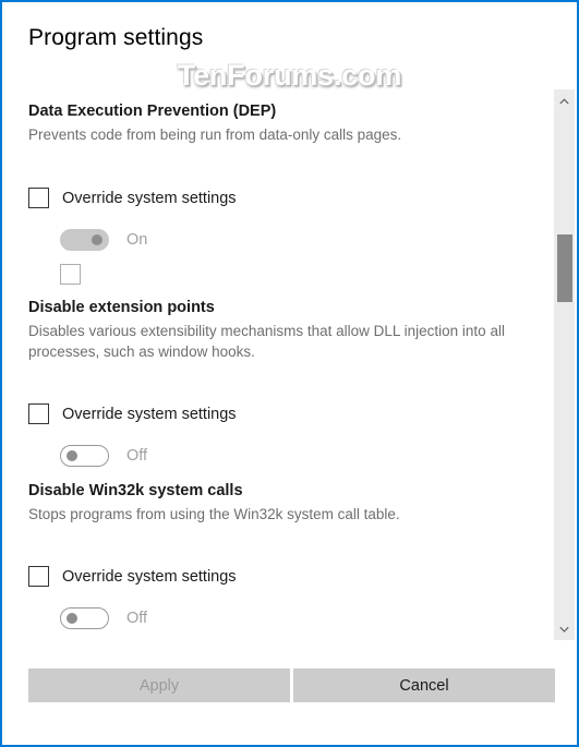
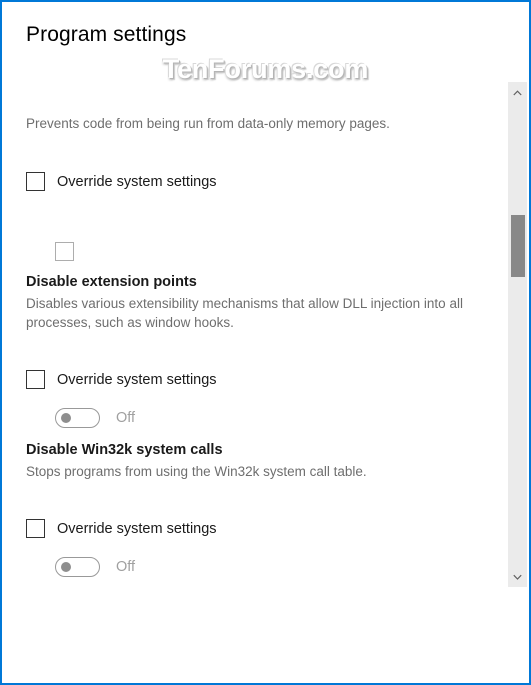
  Program settings
  TenForums.com
- Data Execution Prevention (DEP)
- Prevents code from being run from data-only calls pages.
+ Prevents code from being run from data-only memory pages.
  Override system settings
- On
  Disable extension points
  Disables various extensibility mechanisms that allow DLL injection into all processes, such as window hooks.
  Override system settings
  Off
  Disable Win32k system calls
  Stops programs from using the Win32k system call table.
  Override system settings
  Off
- Apply
- Cancel
